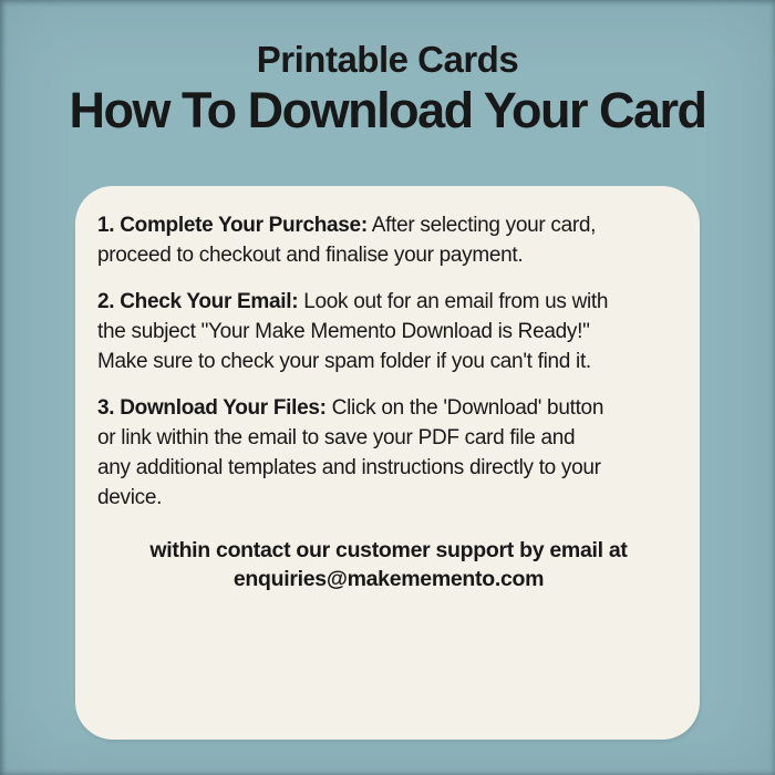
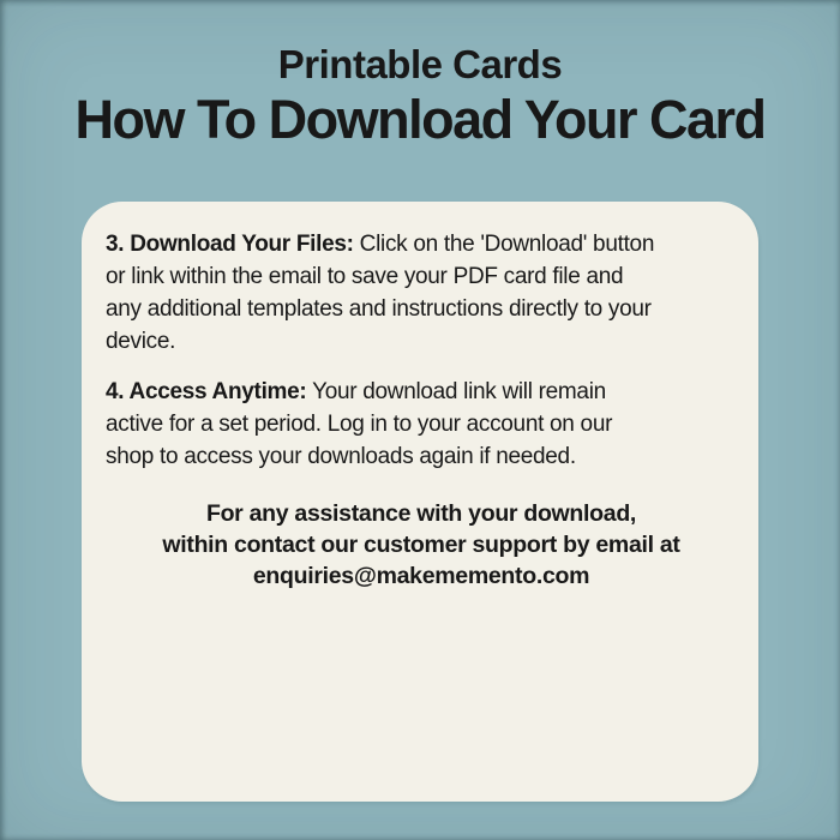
  Printable Cards
  How To Download Your Card
- 1. Complete Your Purchase: After selecting your card,
- proceed to checkout and finalise your payment.
- 2. Check Your Email: Look out for an email from us with
- the subject "Your Make Memento Download is Ready!"
- Make sure to check your spam folder if you can't find it.
  3. Download Your Files: Click on the 'Download' button
  or link within the email to save your PDF card file and
  any additional templates and instructions directly to your
  device.
+ 4. Access Anytime: Your download link will remain
+ active for a set period. Log in to your account on our
+ shop to access your downloads again if needed.
+ For any assistance with your download,
  within contact our customer support by email at
  enquiries@makememento.com
